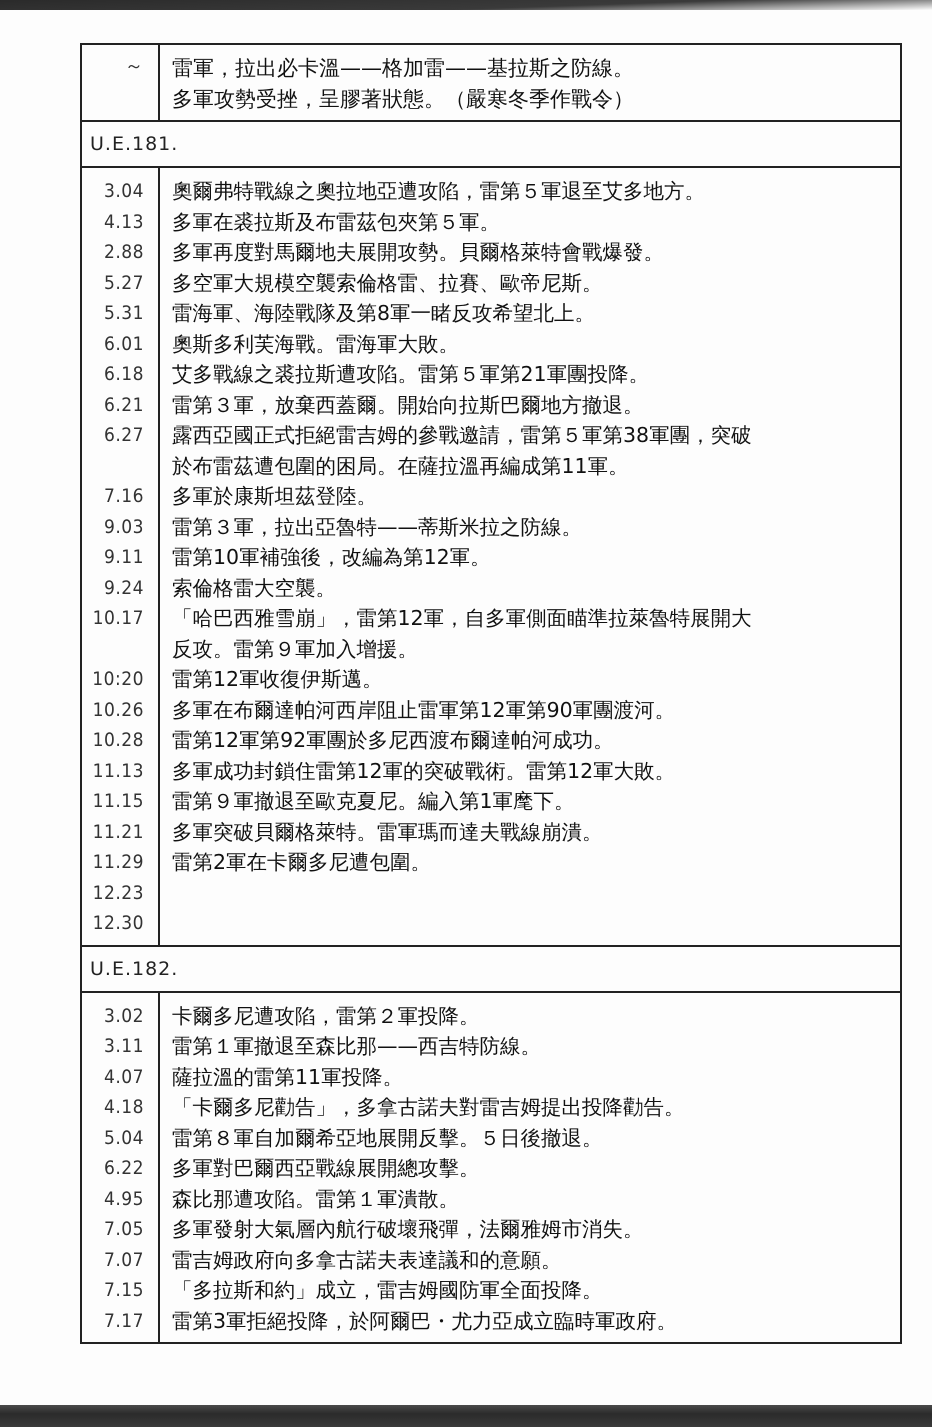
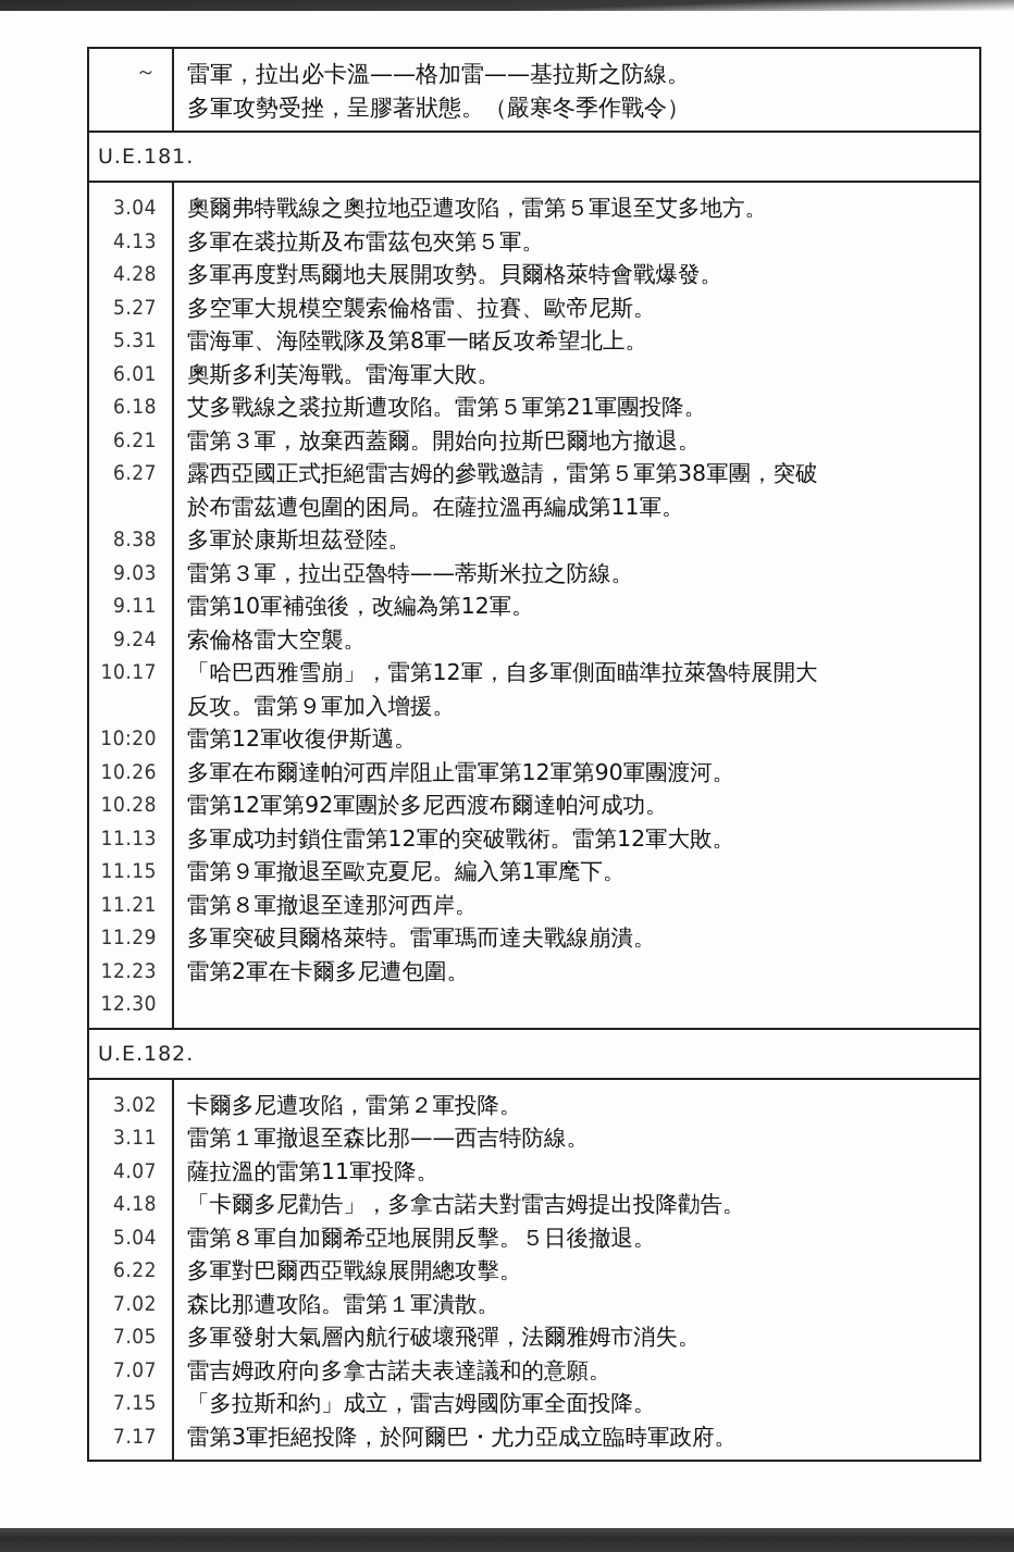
  ～
  雷軍，拉出必卡溫——格加雷——基拉斯之防線。
  多軍攻勢受挫，呈膠著狀態。（嚴寒冬季作戰令）
  U.E.181.
  3.04
  4.13
- 2.88
+ 4.28
  5.27
  5.31
  6.01
  6.18
  6.21
  6.27
- 7.16
+ 8.38
  9.03
  9.11
  9.24
  10.17
  10:20
  10.26
  10.28
  11.13
  11.15
  11.21
  11.29
  12.23
  12.30
  奧爾弗特戰線之奧拉地亞遭攻陷，雷第５軍退至艾多地方。
  多軍在裘拉斯及布雷茲包夾第５軍。
  多軍再度對馬爾地夫展開攻勢。貝爾格萊特會戰爆發。
  多空軍大規模空襲索倫格雷、拉賽、歐帝尼斯。
  雷海軍、海陸戰隊及第8軍一睹反攻希望北上。
  奧斯多利芙海戰。雷海軍大敗。
  艾多戰線之裘拉斯遭攻陷。雷第５軍第21軍團投降。
  雷第３軍，放棄西蓋爾。開始向拉斯巴爾地方撤退。
  露西亞國正式拒絕雷吉姆的參戰邀請，雷第５軍第38軍團，突破
  於布雷茲遭包圍的困局。在薩拉溫再編成第11軍。
  多軍於康斯坦茲登陸。
  雷第３軍，拉出亞魯特——蒂斯米拉之防線。
  雷第10軍補強後，改編為第12軍。
  索倫格雷大空襲。
  「哈巴西雅雪崩」，雷第12軍，自多軍側面瞄準拉萊魯特展開大
  反攻。雷第９軍加入增援。
  雷第12軍收復伊斯邁。
  多軍在布爾達帕河西岸阻止雷軍第12軍第90軍團渡河。
  雷第12軍第92軍團於多尼西渡布爾達帕河成功。
  多軍成功封鎖住雷第12軍的突破戰術。雷第12軍大敗。
  雷第９軍撤退至歐克夏尼。編入第1軍麾下。
+ 雷第８軍撤退至達那河西岸。
  多軍突破貝爾格萊特。雷軍瑪而達夫戰線崩潰。
  雷第2軍在卡爾多尼遭包圍。
  U.E.182.
  3.02
  3.11
  4.07
  4.18
  5.04
  6.22
- 4.95
+ 7.02
  7.05
  7.07
  7.15
  7.17
  卡爾多尼遭攻陷，雷第２軍投降。
  雷第１軍撤退至森比那——西吉特防線。
  薩拉溫的雷第11軍投降。
  「卡爾多尼勸告」，多拿古諾夫對雷吉姆提出投降勸告。
  雷第８軍自加爾希亞地展開反擊。５日後撤退。
  多軍對巴爾西亞戰線展開總攻擊。
  森比那遭攻陷。雷第１軍潰散。
  多軍發射大氣層內航行破壞飛彈，法爾雅姆市消失。
  雷吉姆政府向多拿古諾夫表達議和的意願。
  「多拉斯和約」成立，雷吉姆國防軍全面投降。
  雷第3軍拒絕投降，於阿爾巴・尤力亞成立臨時軍政府。
